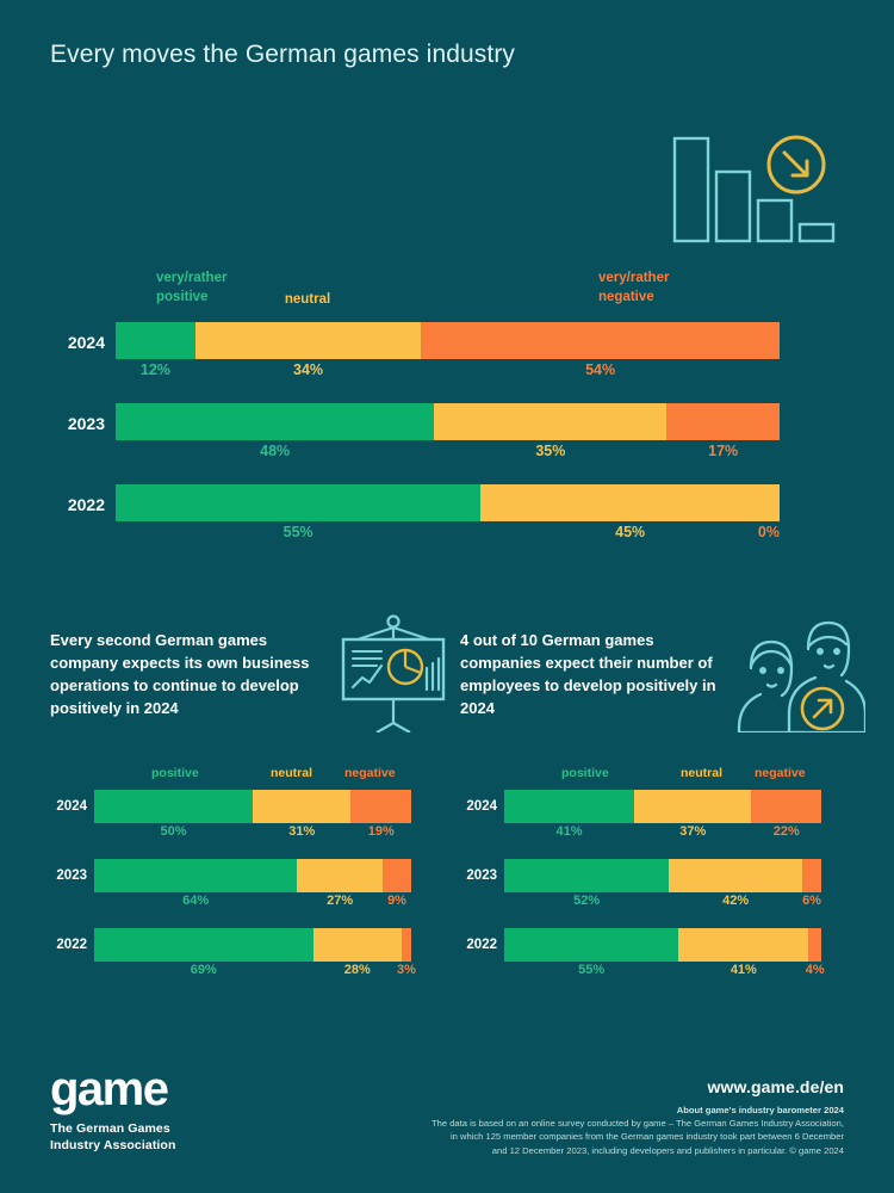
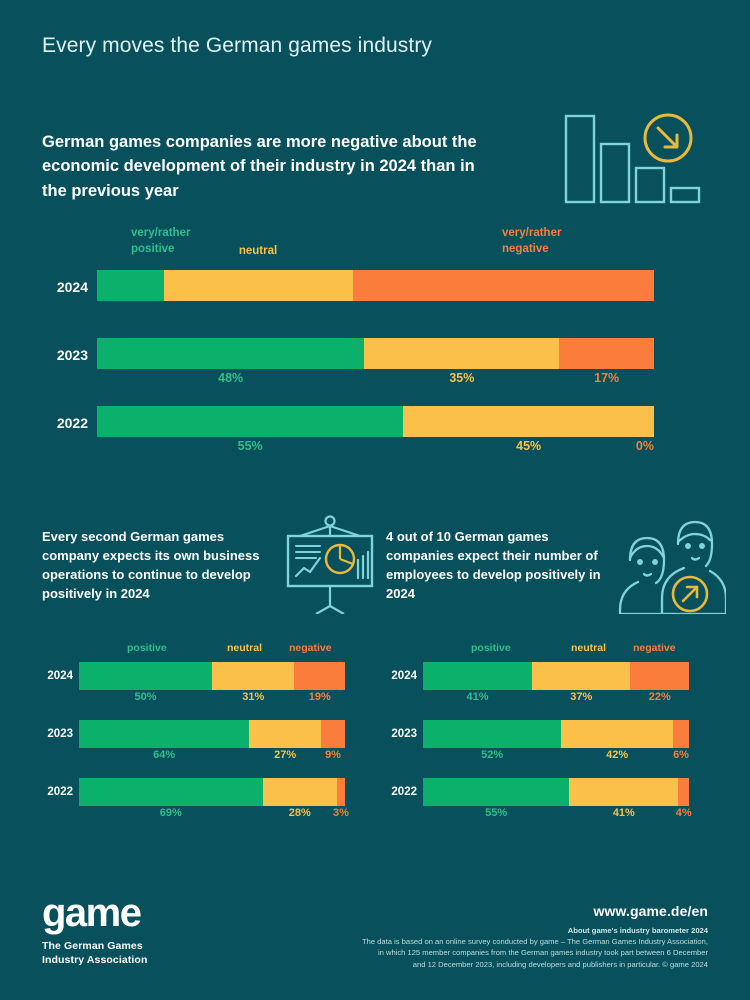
  Every moves the German games industry
+ German games companies are more negative about the economic development of their industry in 2024 than in the previous year
  very/rather
  positive
  neutral
  very/rather
  negative
  2024
- 12%
- 34%
- 54%
  2023
  48%
  35%
  17%
  2022
  55%
  45%
  0%
  Every second German games company expects its own business operations to continue to develop positively in 2024
  4 out of 10 German games companies expect their number of employees to develop positively in 2024
  positive
  neutral
  negative
  2024
  50%
  31%
  19%
  2023
  64%
  27%
  9%
  2022
  69%
  28%
  3%
  positive
  neutral
  negative
  2024
  41%
  37%
  22%
  2023
  52%
  42%
  6%
  2022
  55%
  41%
  4%
  game
  The German Games
  Industry Association
  www.game.de/en
  About game's industry barometer 2024
  The data is based on an online survey conducted by game – The German Games Industry Association,
  in which 125 member companies from the German games industry took part between 6 December
  and 12 December 2023, including developers and publishers in particular. © game 2024
